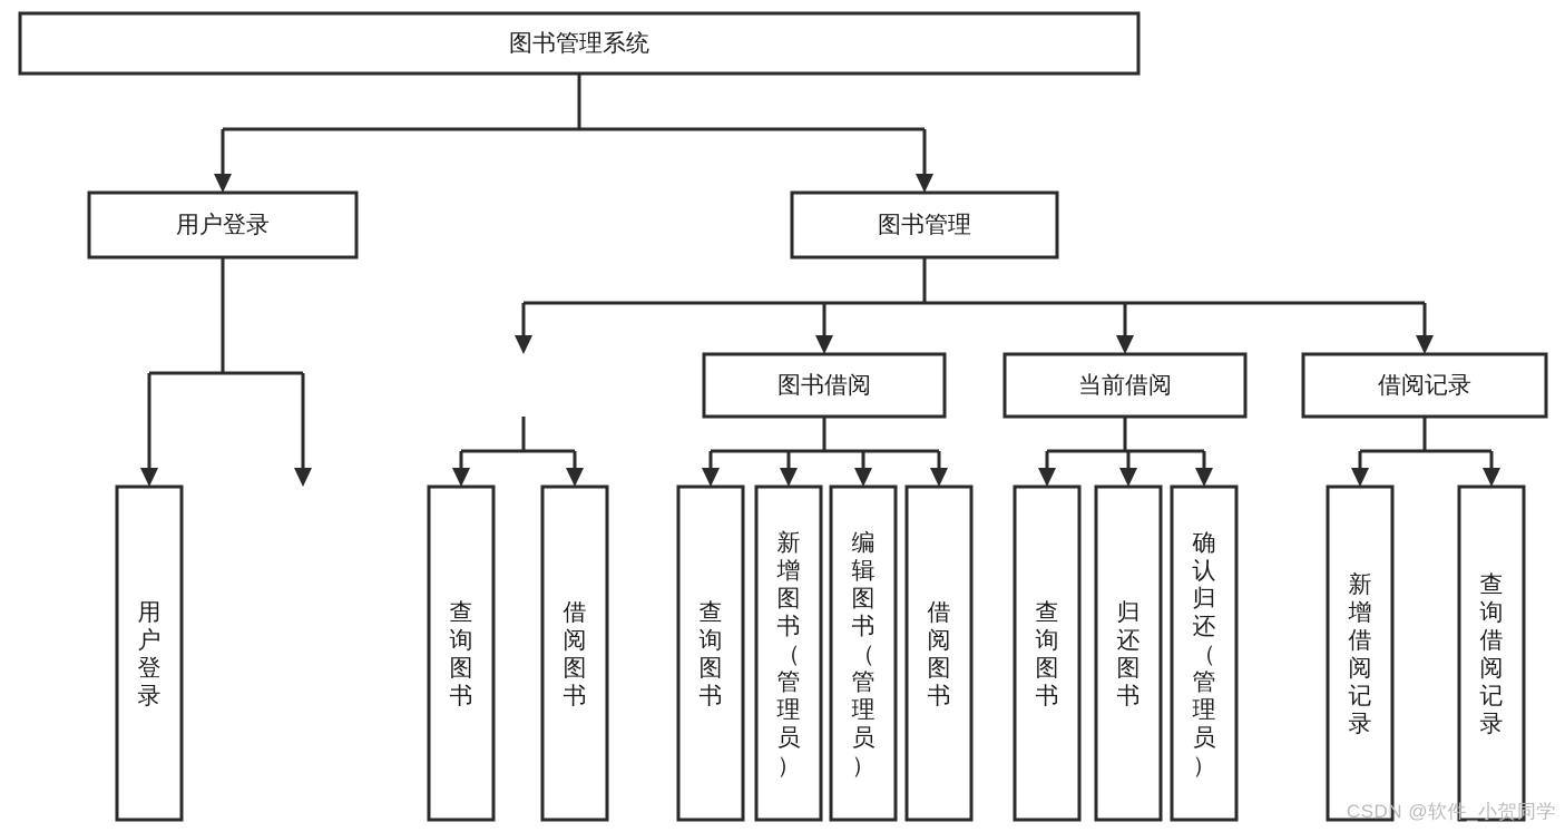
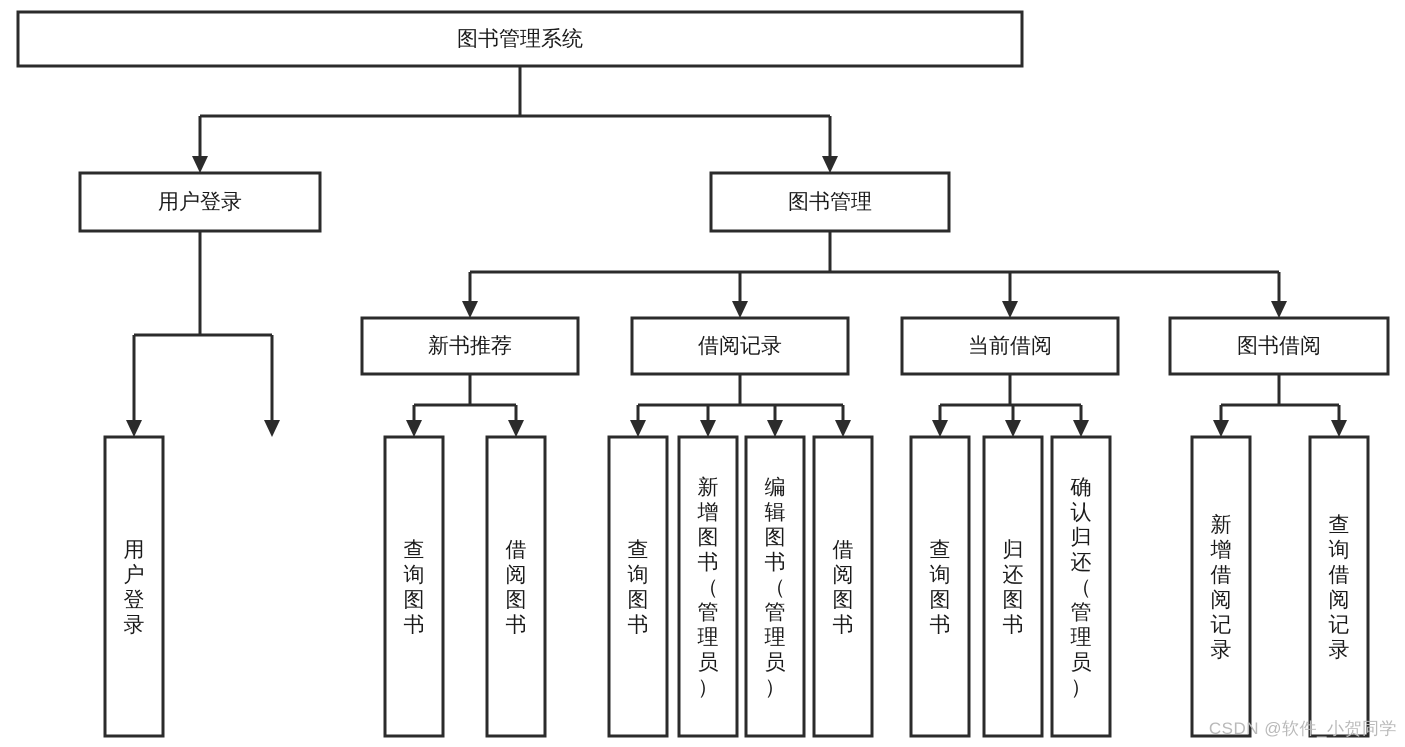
  图书管理系统
  用户登录
  图书管理
+ 新书推荐
- 图书借阅
+ 借阅记录
  当前借阅
- 借阅记录
+ 图书借阅
  用户登录
  查询图书
  借阅图书
  查询图书
  新增图书（管理员）
  编辑图书（管理员）
  借阅图书
  查询图书
  归还图书
  确认归还（管理员）
  新增借阅记录
  查询借阅记录
  CSDN @软件_小贺同学
